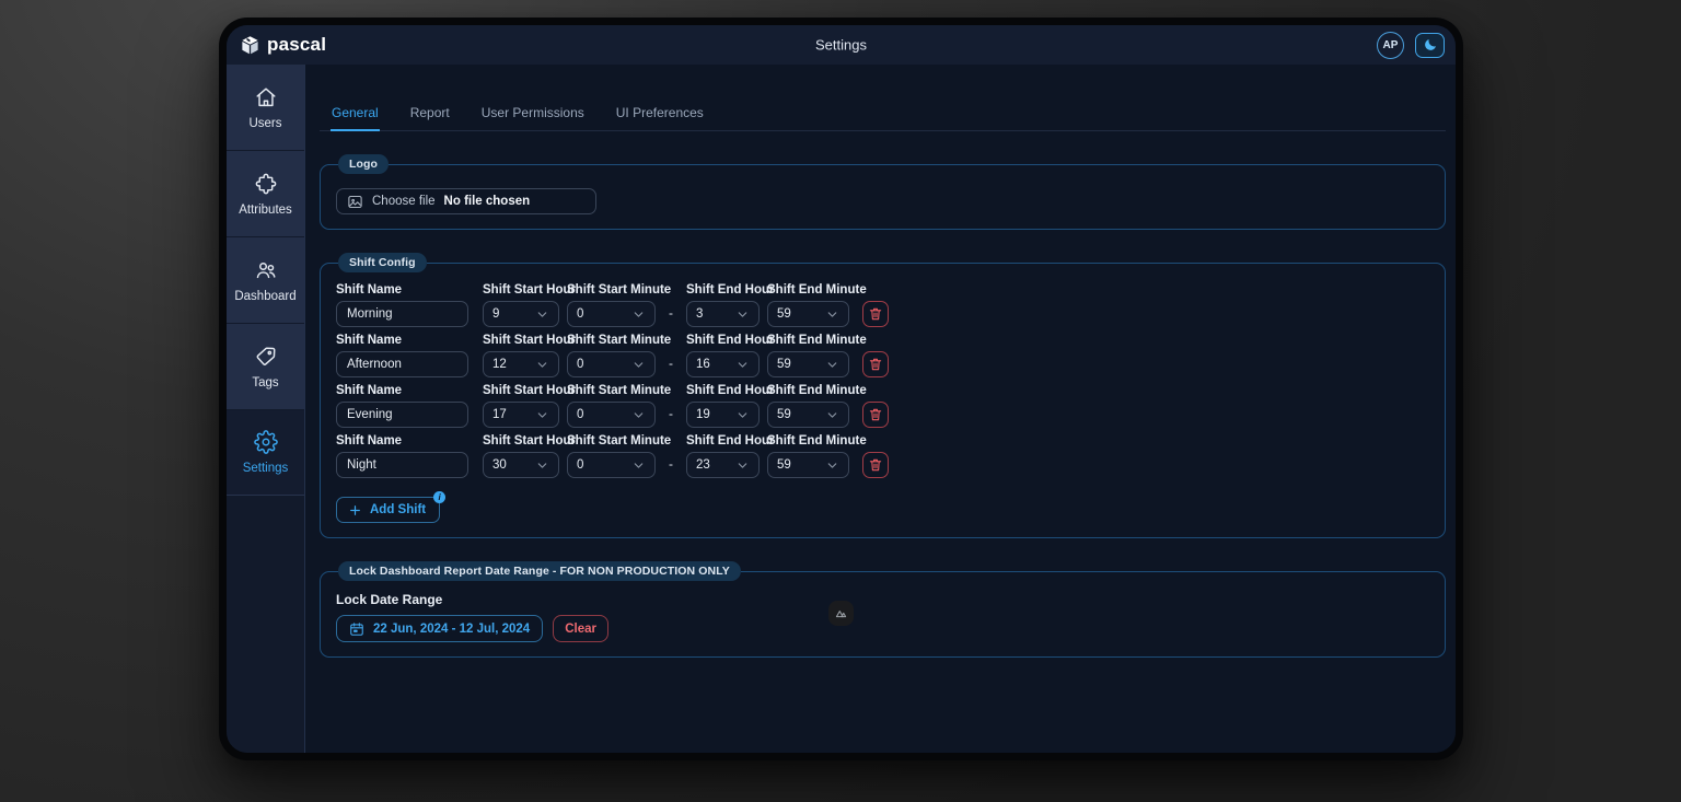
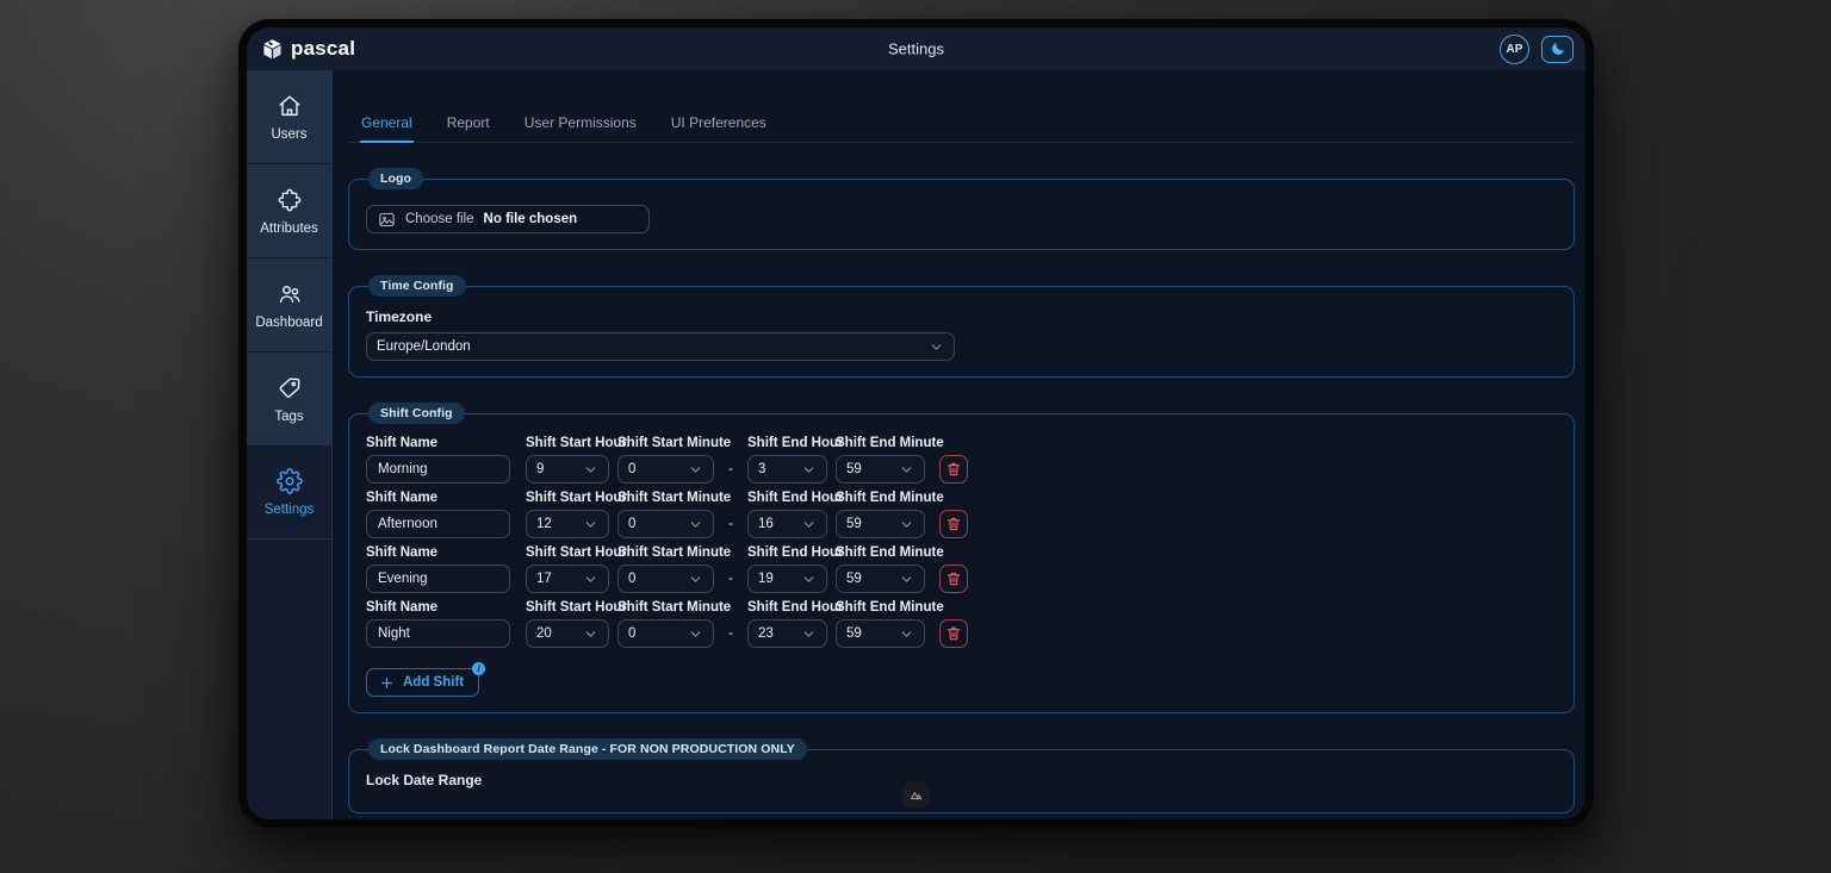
  pascal
  Settings
  AP
  Users
  Attributes
  Dashboard
  Tags
  Settings
  General
  Report
  User Permissions
  UI Preferences
  Logo
  Choose file
  No file chosen
+ Time Config
+ Timezone
+ Europe/London
  Shift Config
  Shift Name
  Morning
  Shift Start Ho
  9
  Shift Start Minute
  0
  -
  Shift End Hou
  3
  Shift End Minute
  59
  Shift Name
  Afternoon
  Shift Start Ho
  12
  Shift Start Minute
  0
  -
  Shift End Hou
  16
  Shift End Minute
  59
  Shift Name
  Evening
  Shift Start Ho
  17
  Shift Start Minute
  0
  -
  Shift End Hou
  19
  Shift End Minute
  59
  Shift Name
  Night
  Shift Start Ho
- 30
+ 20
  Shift Start Minute
  0
  -
  Shift End Hou
  23
  Shift End Minute
  59
  Add Shift
  i
  Lock Dashboard Report Date Range - FOR NON PRODUCTION ONLY
  Lock Date Range
- 22 Jun, 2024 - 12 Jul, 2024
- Clear
